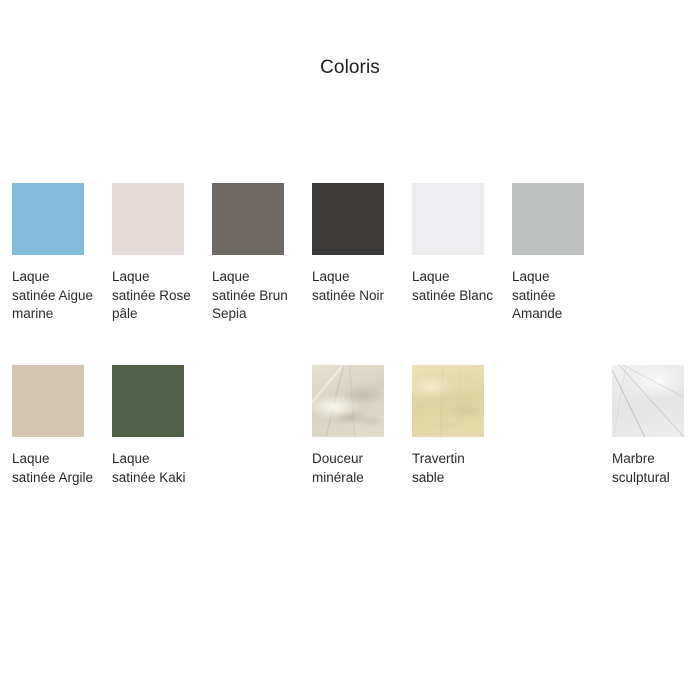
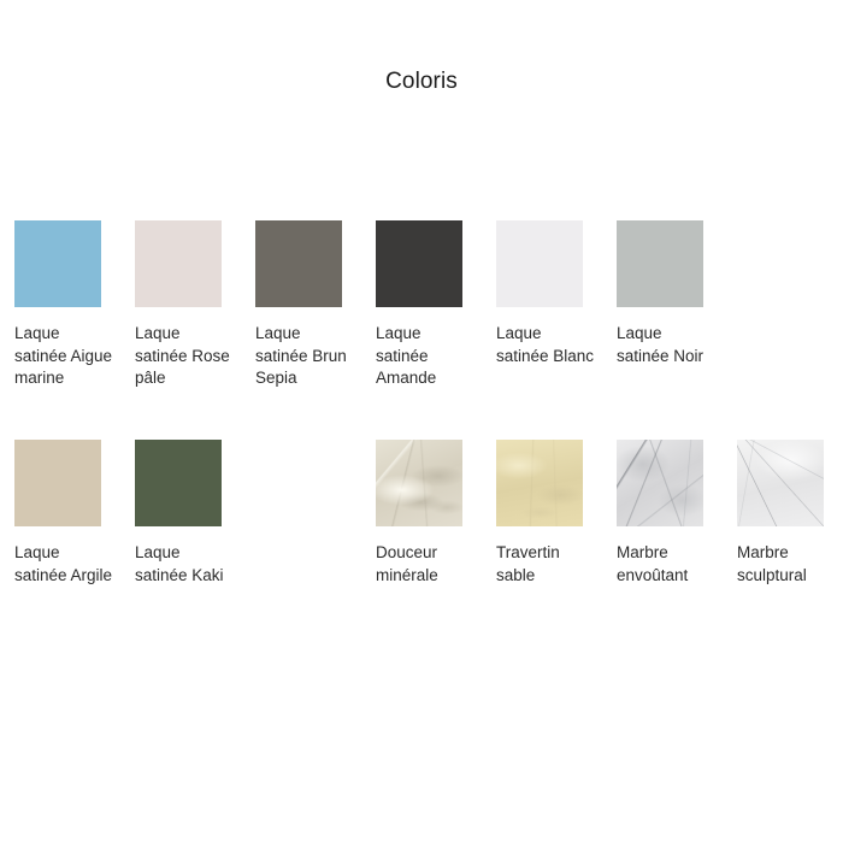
  Coloris
  Laque satinée Aigue marine
  Laque satinée Rose pâle
  Laque satinée Brun Sepia
- Laque satinée Noir
+ Laque satinée Amande
  Laque satinée Blanc
- Laque satinée Amande
+ Laque satinée Noir
  Laque satinée Argile
  Laque satinée Kaki
  Douceur minérale
  Travertin sable
+ Marbre envoûtant
  Marbre sculptural
